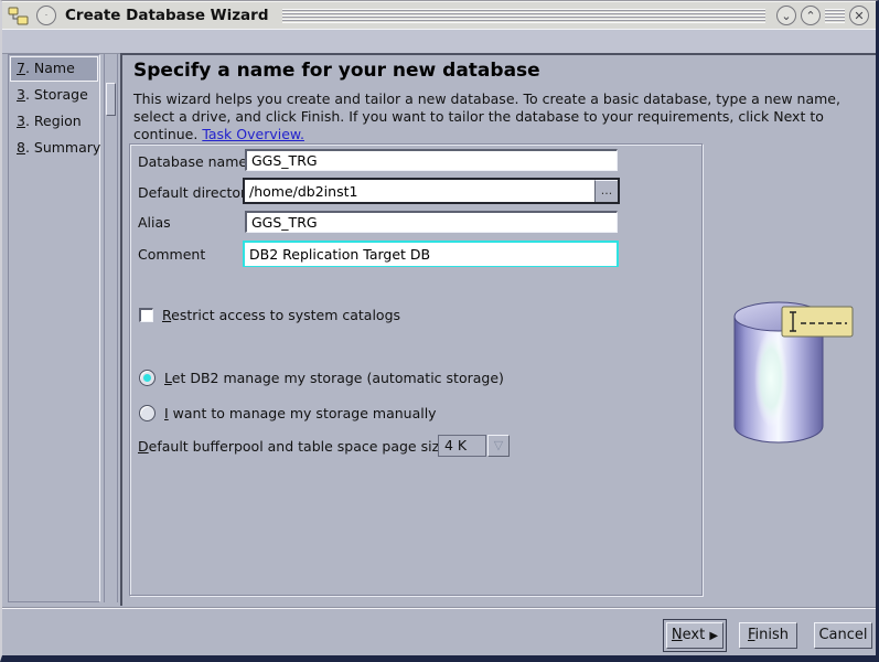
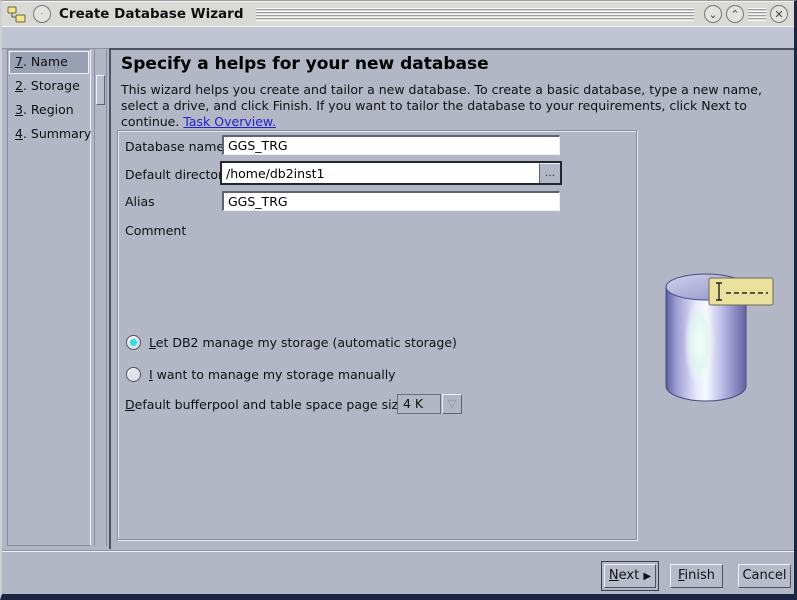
  ·
  Create Database Wizard
  ⌄
  ⌃
  ✕
  7. Name
- 3. Storage
+ 2. Storage
  3. Region
- 8. Summary
+ 4. Summary
- Specify a name for your new database
+ Specify a helps for your new database
  This wizard helps you create and tailor a new database. To create a basic database, type a new name, select a drive, and click Finish. If you want to tailor the database to your requirements, click Next to continue. Task Overview.
  Database name
  GGS_TRG
  Default directo
  /home/db2inst1
  ...
  Alias
  GGS_TRG
  Comment
- DB2 Replication Target DB
- Restrict access to system catalogs
  Let DB2 manage my storage (automatic storage)
  I want to manage my storage manually
  Default bufferpool and table space page siz
  4 K
  ▽
  Next ▶
  Finish
  Cancel
